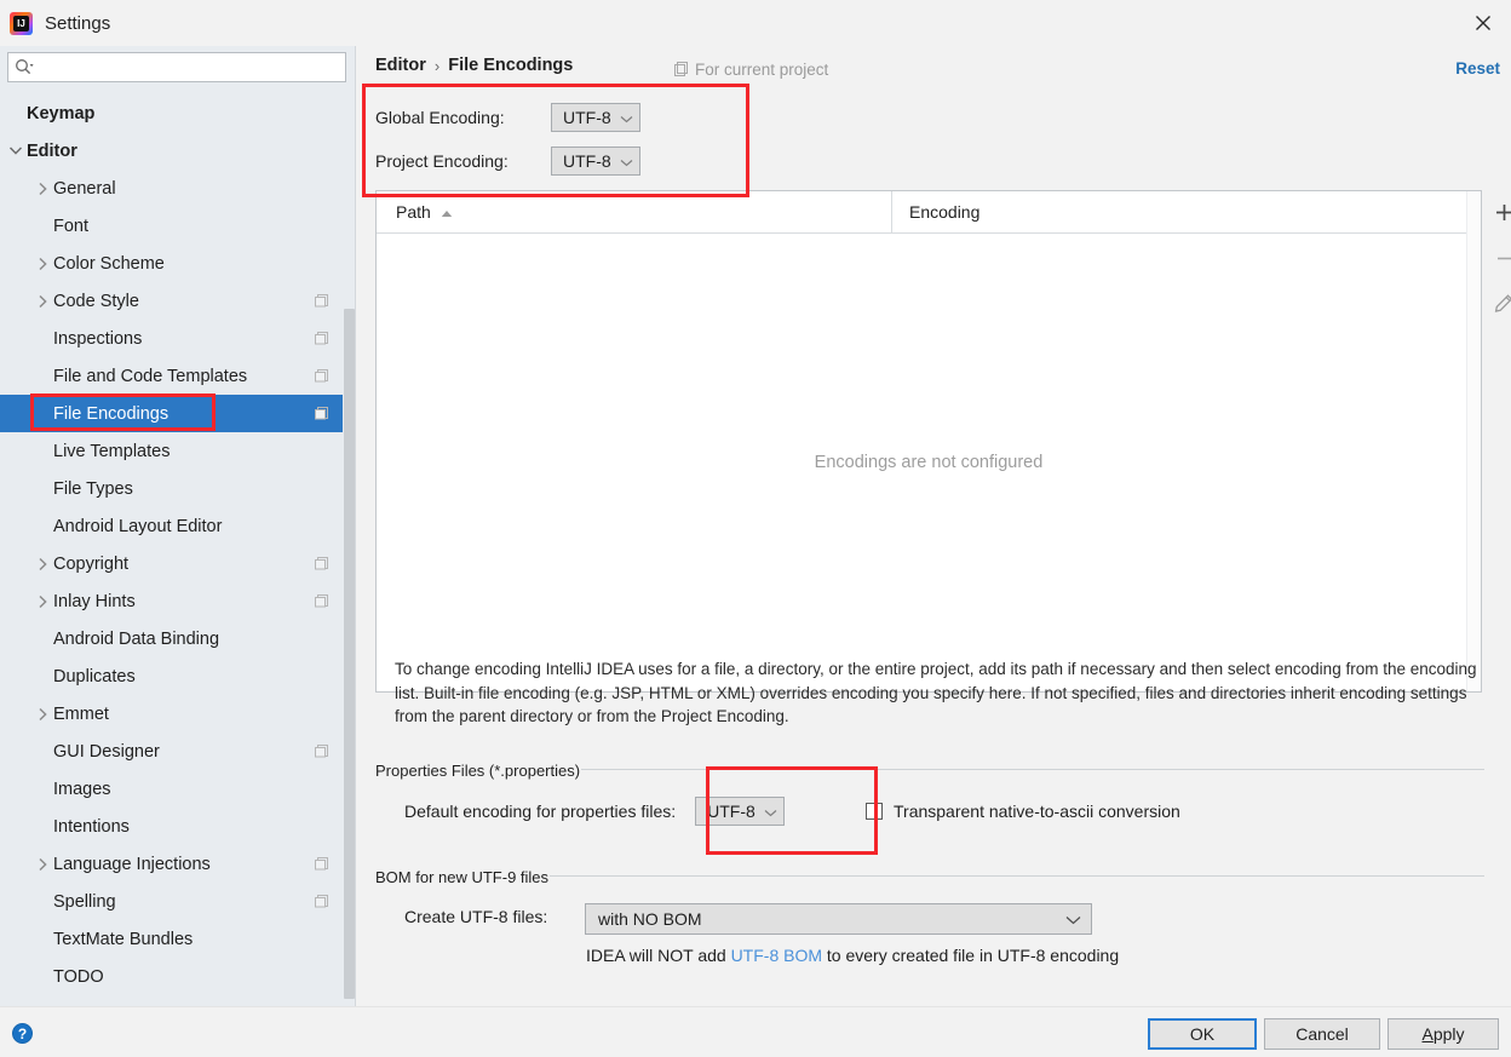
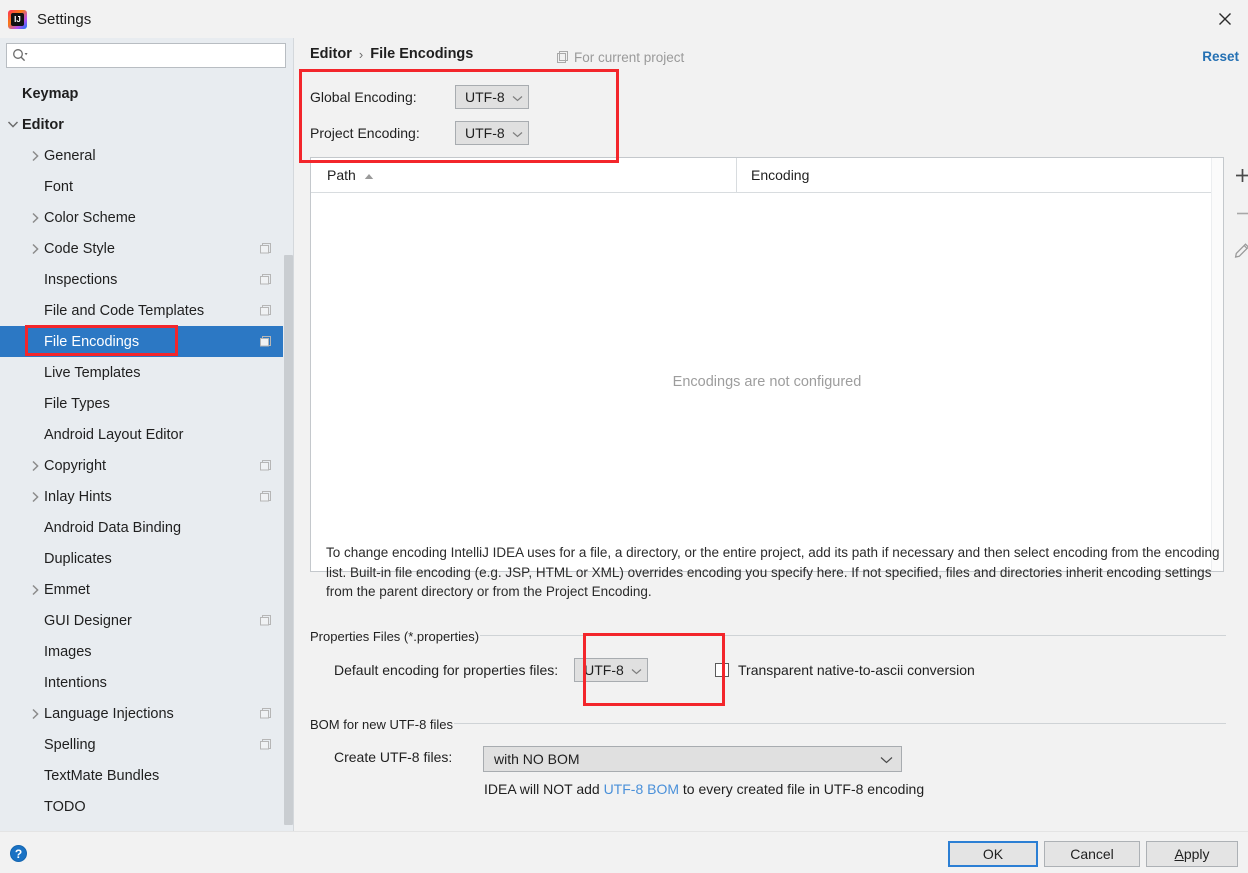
  IJ
  Settings
  Keymap
  Editor
  General
  Font
  Color Scheme
  Code Style
  Inspections
  File and Code Templates
  File Encodings
  Live Templates
  File Types
  Android Layout Editor
  Copyright
  Inlay Hints
  Android Data Binding
  Duplicates
  Emmet
  GUI Designer
  Images
  Intentions
  Language Injections
  Spelling
  TextMate Bundles
  TODO
  Editor
  ›
  File Encodings
  For current project
  Reset
  Global Encoding:
  UTF-8
  Project Encoding:
  UTF-8
  Path
  Encoding
  Encodings are not configured
  To change encoding IntelliJ IDEA uses for a file, a directory, or the entire project, add its path if necessary and then select encoding from the encoding list. Built-in file encoding (e.g. JSP, HTML or XML) overrides encoding you specify here. If not specified, files and directories inherit encoding settings from the parent directory or from the Project Encoding.
  Properties Files (*.properties)
  Default encoding for properties files:
  UTF-8
  Transparent native-to-ascii conversion
- BOM for new UTF-9 files
+ BOM for new UTF-8 files
  Create UTF-8 files:
  with NO BOM
  IDEA will NOT add UTF-8 BOM to every created file in UTF-8 encoding
  ?
  OK
  Cancel
  Apply
